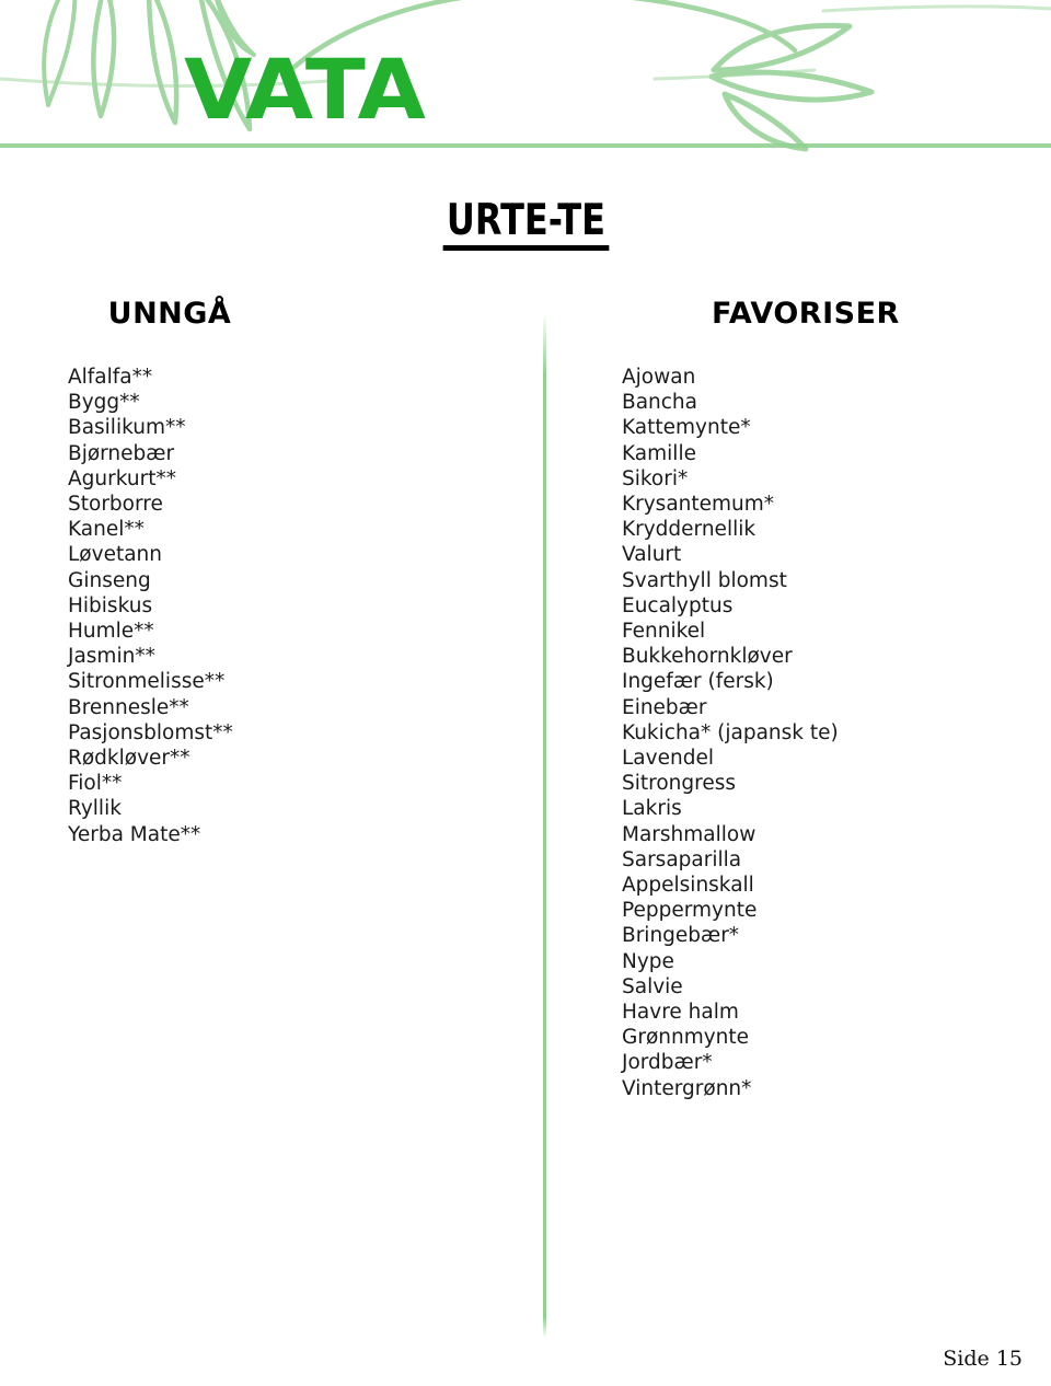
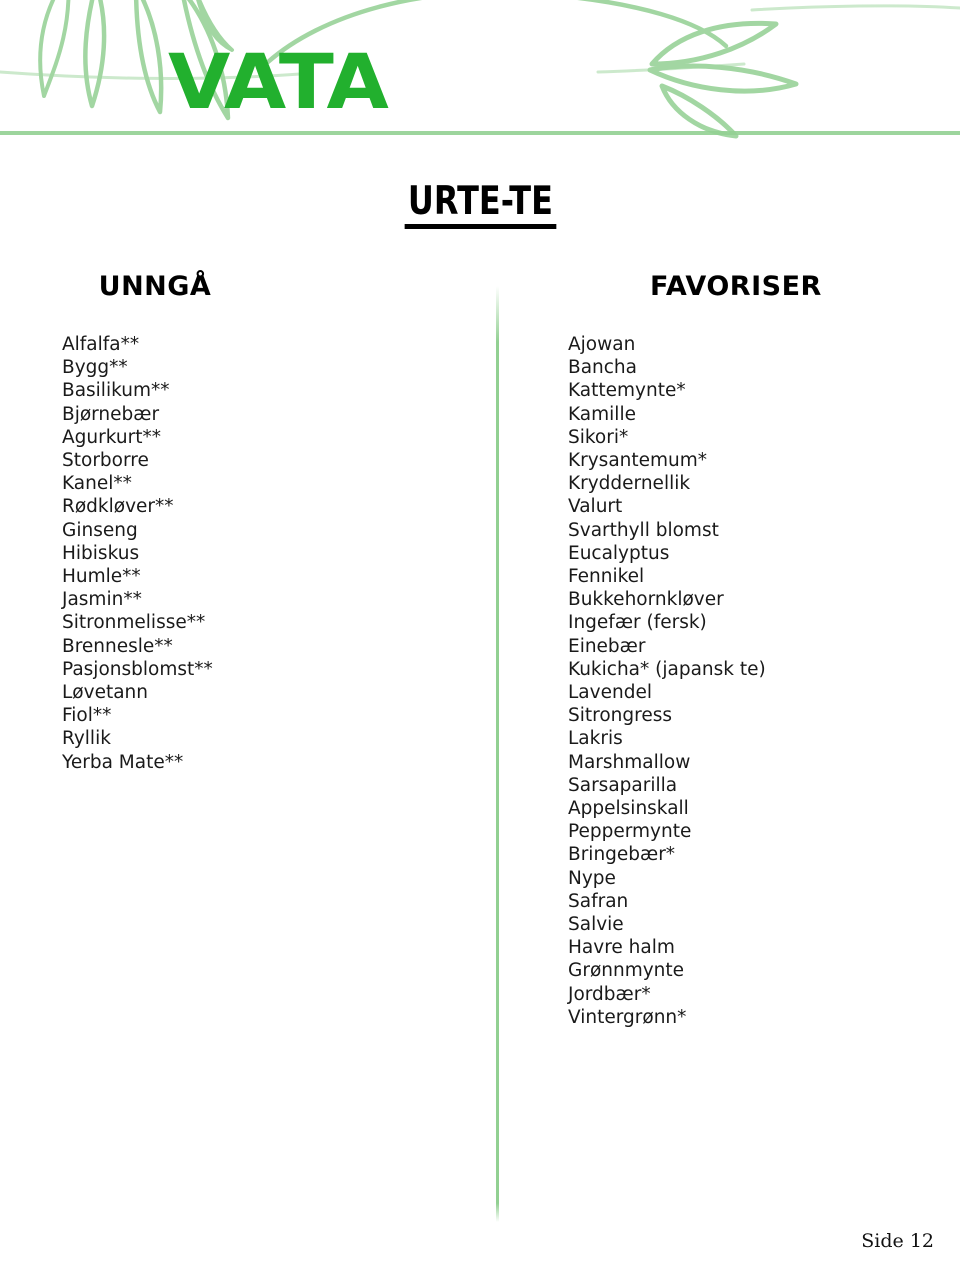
  VATA
  URTE-TE
  UNNGÅ
  Alfalfa**
  Bygg**
  Basilikum**
  Bjørnebær
  Agurkurt**
  Storborre
  Kanel**
- Løvetann
+ Rødkløver**
  Ginseng
  Hibiskus
  Humle**
  Jasmin**
  Sitronmelisse**
  Brennesle**
  Pasjonsblomst**
- Rødkløver**
+ Løvetann
  Fiol**
  Ryllik
  Yerba Mate**
  FAVORISER
  Ajowan
  Bancha
  Kattemynte*
  Kamille
  Sikori*
  Krysantemum*
  Kryddernellik
  Valurt
  Svarthyll blomst
  Eucalyptus
  Fennikel
  Bukkehornkløver
  Ingefær (fersk)
  Einebær
  Kukicha* (japansk te)
  Lavendel
  Sitrongress
  Lakris
  Marshmallow
  Sarsaparilla
  Appelsinskall
  Peppermynte
  Bringebær*
  Nype
+ Safran
  Salvie
  Havre halm
  Grønnmynte
  Jordbær*
  Vintergrønn*
- Side 15
+ Side 12
